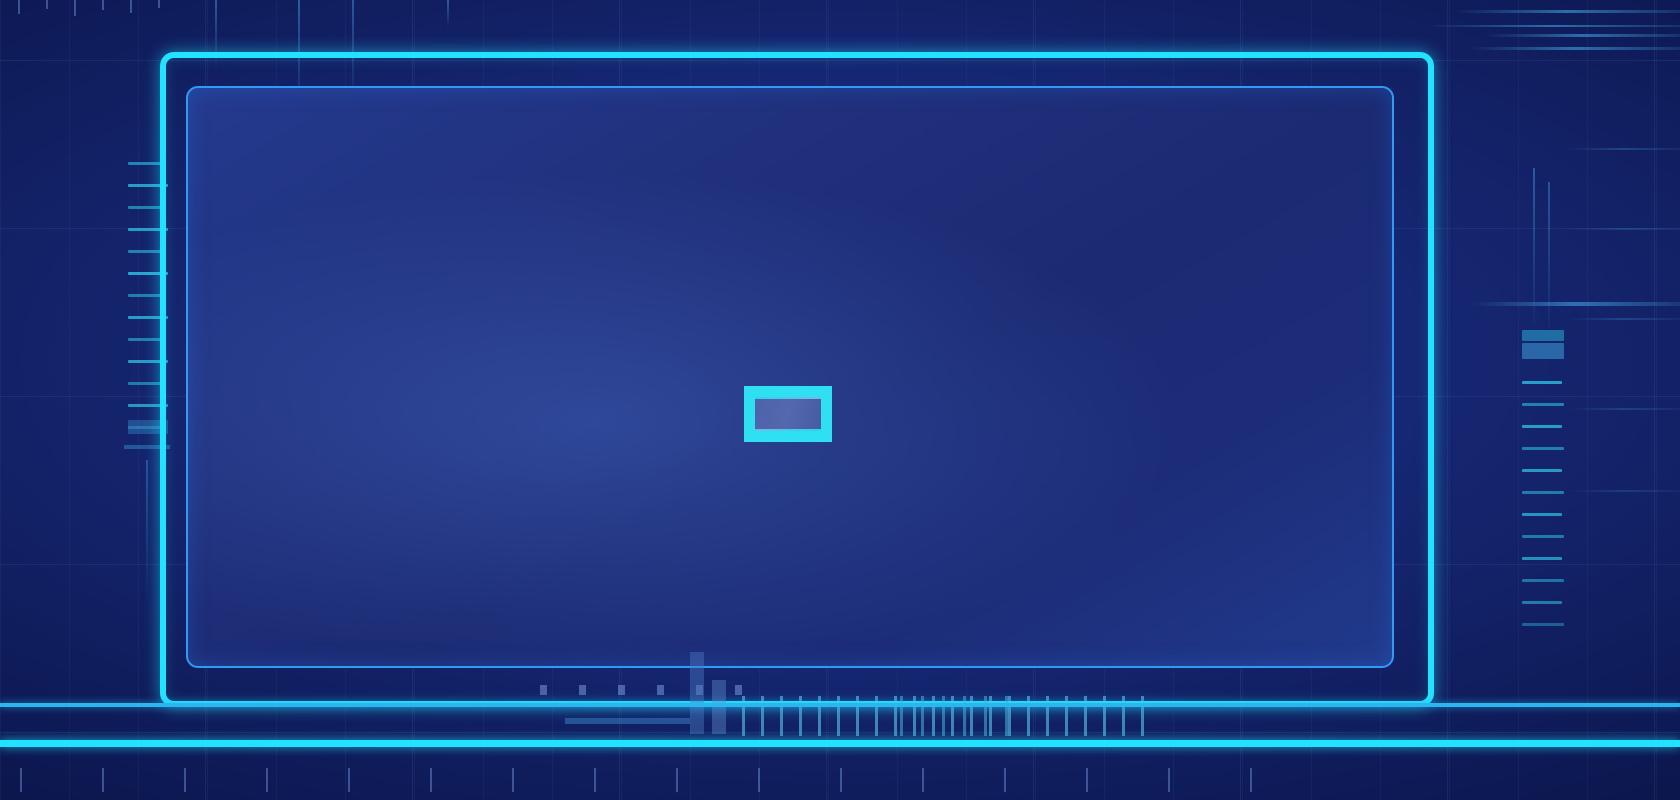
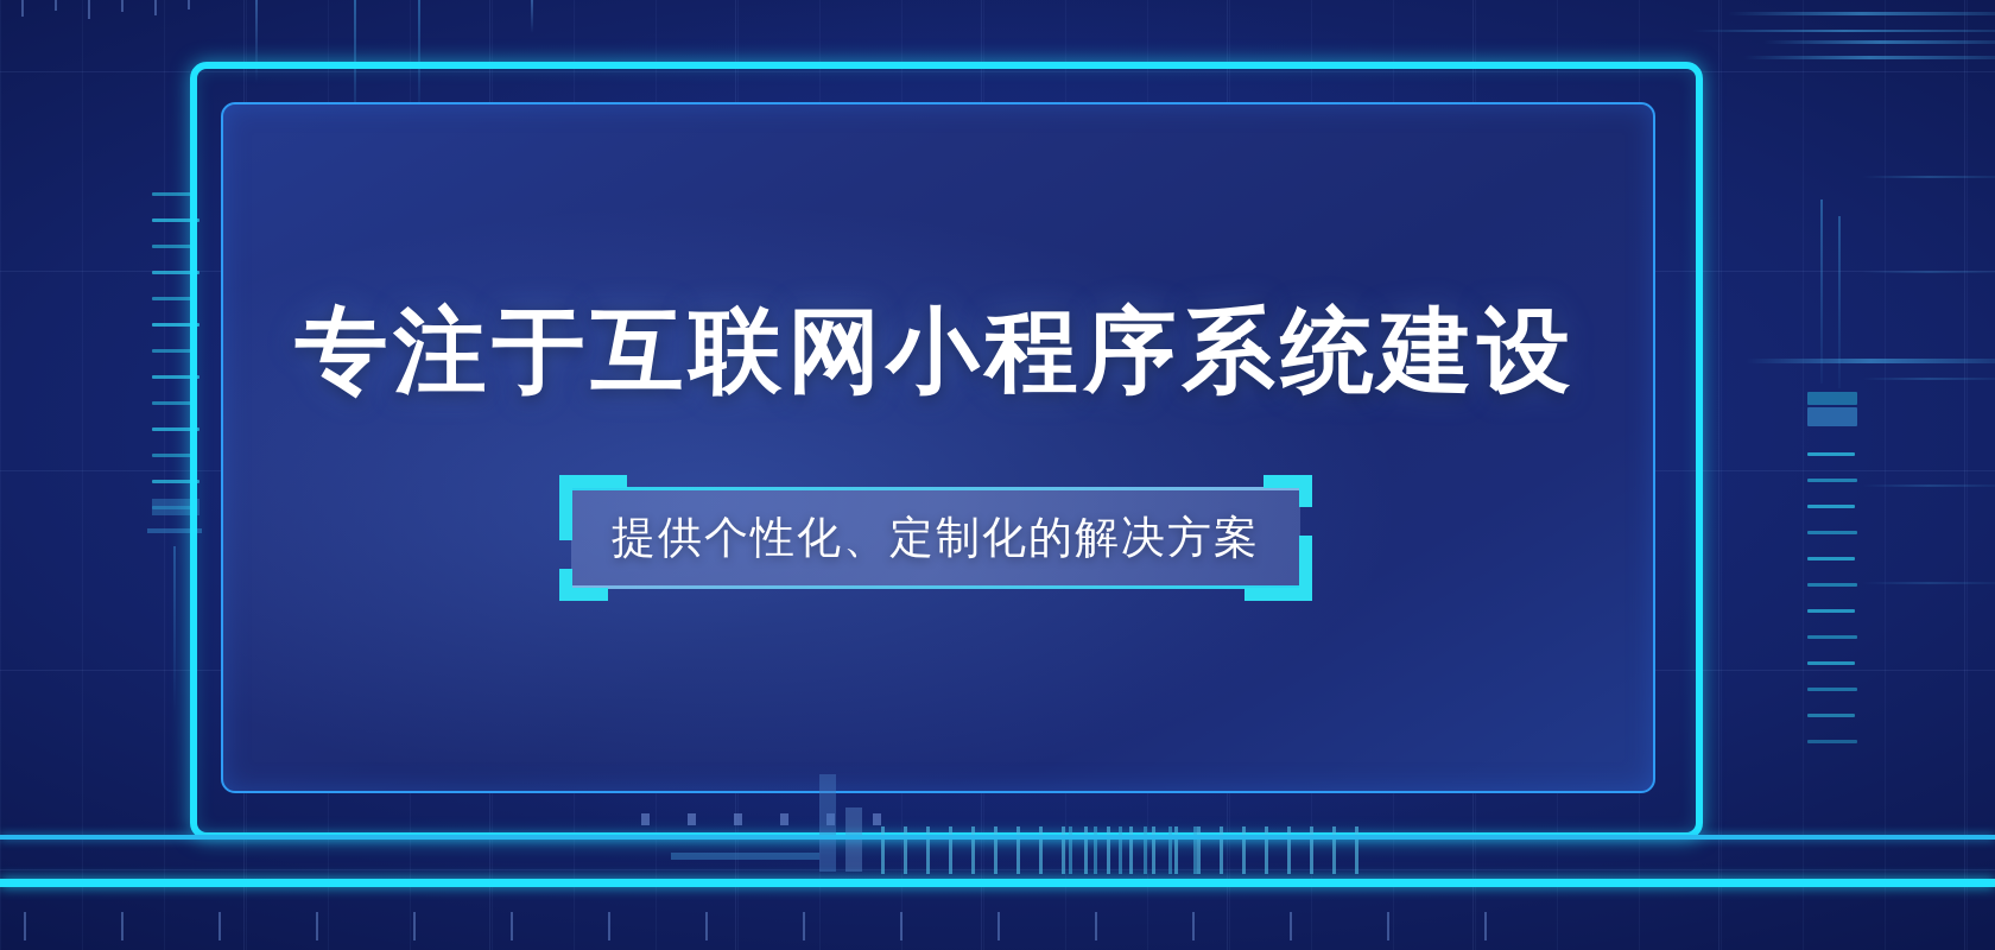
+ 专注于互联网小程序系统建设
+ 提供个性化、定制化的解决方案
